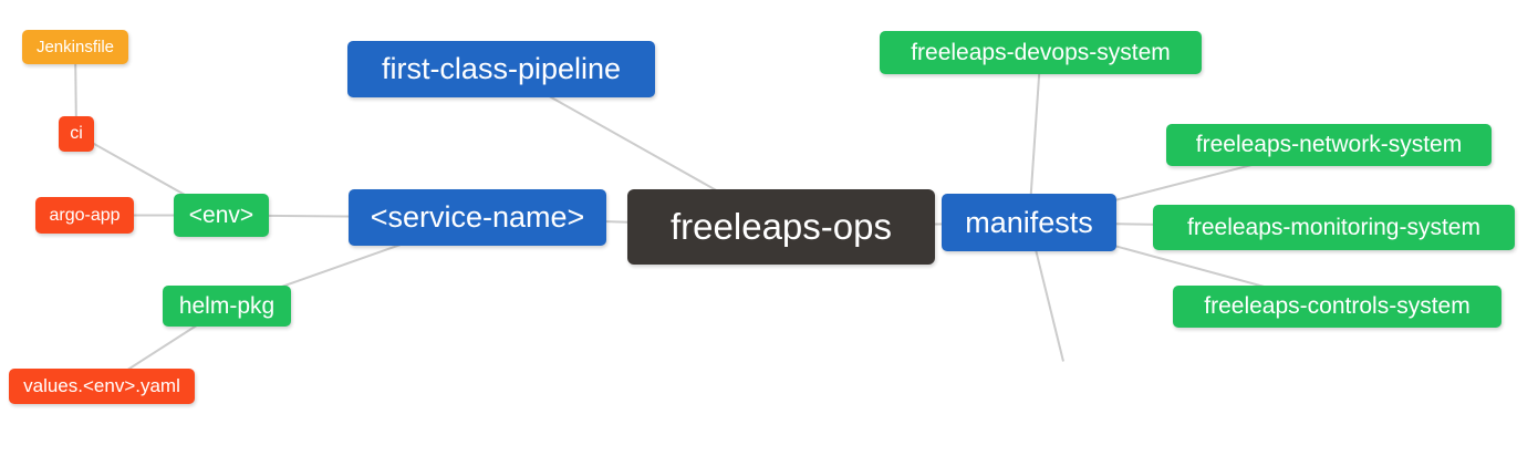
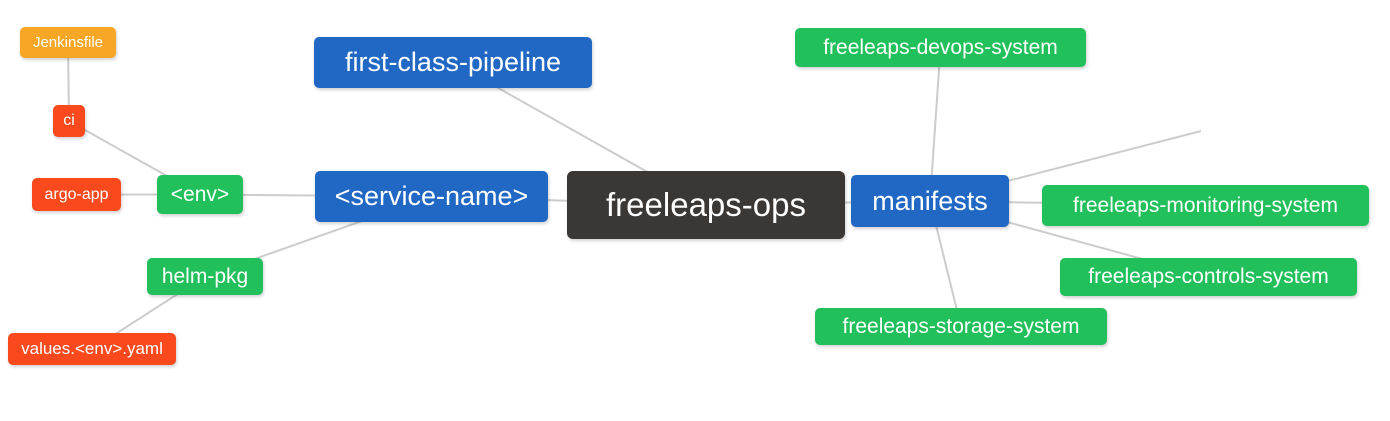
  freeleaps-ops
  first-class-pipeline
  <service-name>
  manifests
  <env>
  helm-pkg
  ci
  argo-app
  values.<env>.yaml
  Jenkinsfile
  freeleaps-devops-system
- freeleaps-network-system
  freeleaps-monitoring-system
  freeleaps-controls-system
+ freeleaps-storage-system
